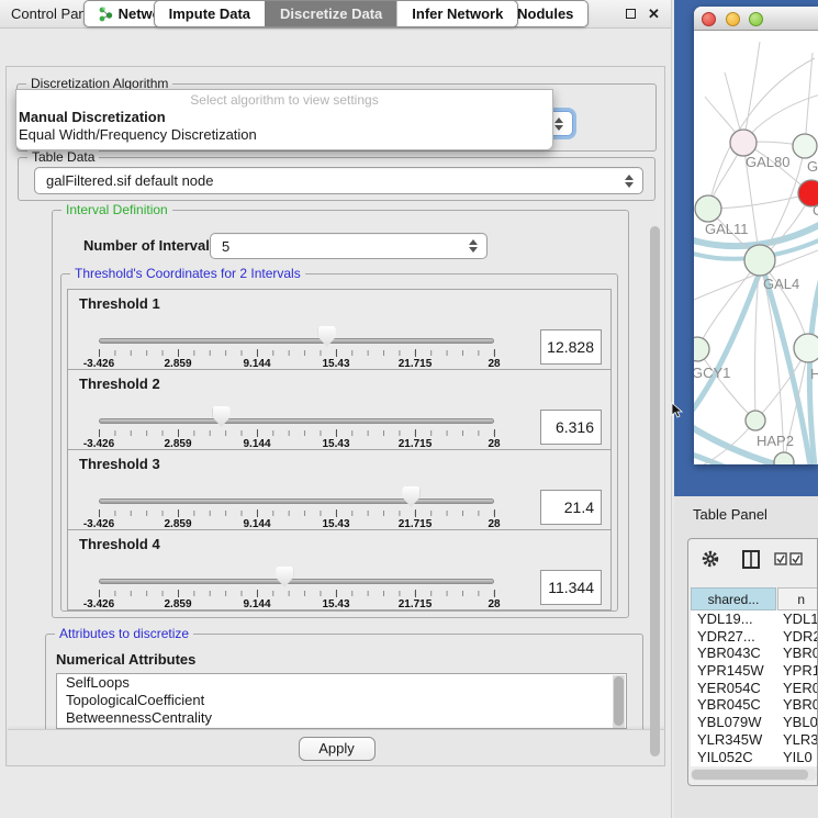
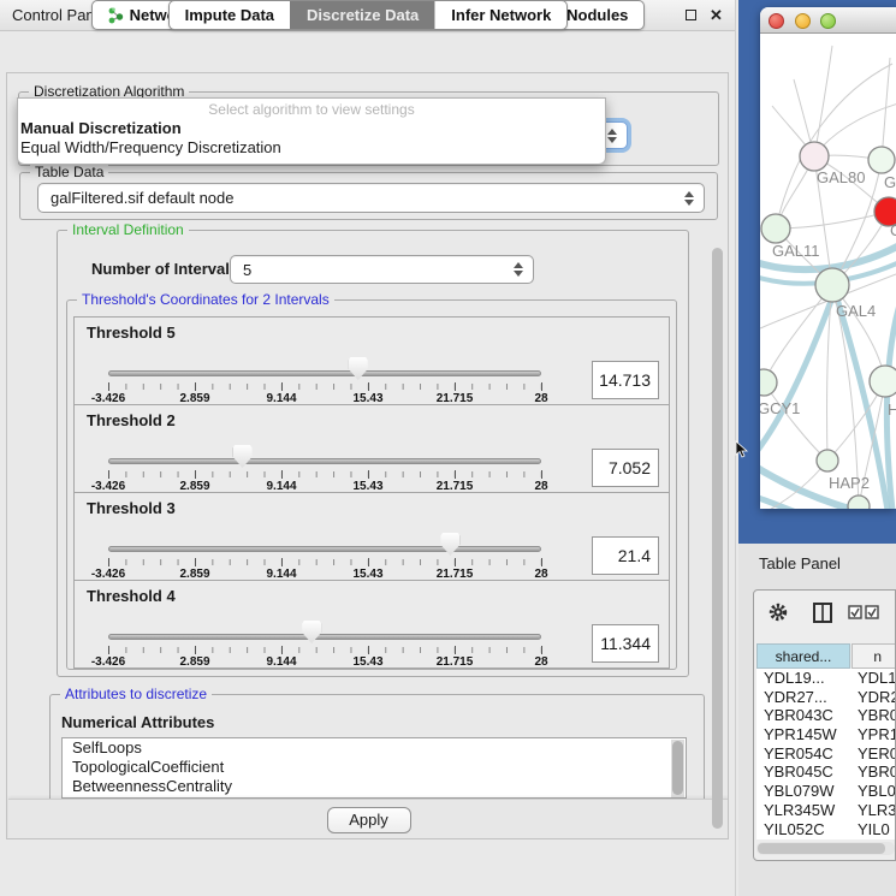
  Control Pa
  ✕
  Discretization Algorithm
  Select algorithm to view settings
  Manual Discretization
  Equal Width/Frequency Discretization
  Table Data
  galFiltered.sif default node
  Interval Definition
  Number of Interval
  5
  Threshold's Coordinates for 2 Intervals
- Threshold 1
+ Threshold 5
  -3.426
  2.859
  9.144
  15.43
  21.715
  28
- 12.828
+ 14.713
  Threshold 2
  -3.426
  2.859
  9.144
  15.43
  21.715
  28
- 6.316
+ 7.052
  Threshold 3
  -3.426
  2.859
  9.144
  15.43
  21.715
  28
  21.4
  Threshold 4
  -3.426
  2.859
  9.144
  15.43
  21.715
  28
  11.344
  Attributes to discretize
  Numerical Attributes
  SelfLoops
  TopologicalCoefficient
  BetweennessCentrality
  Apply
  Impute Data
  Discretize Data
  Infer Network
  GAL80
  GAL11
  GAL4
  GCY1
  H
  HAP2
  Table Panel
  shared...
  n
  YDL19...
  YDL1
  YDR27...
  YDR
  YBR043C
  YBR0
  YPR145W
  YPR1
  YER054C
  YER0
  YBR045C
  YBR0
  YBL079W
  YBL0
  YLR345W
  YLR3
  YIL052C
  YIL0
